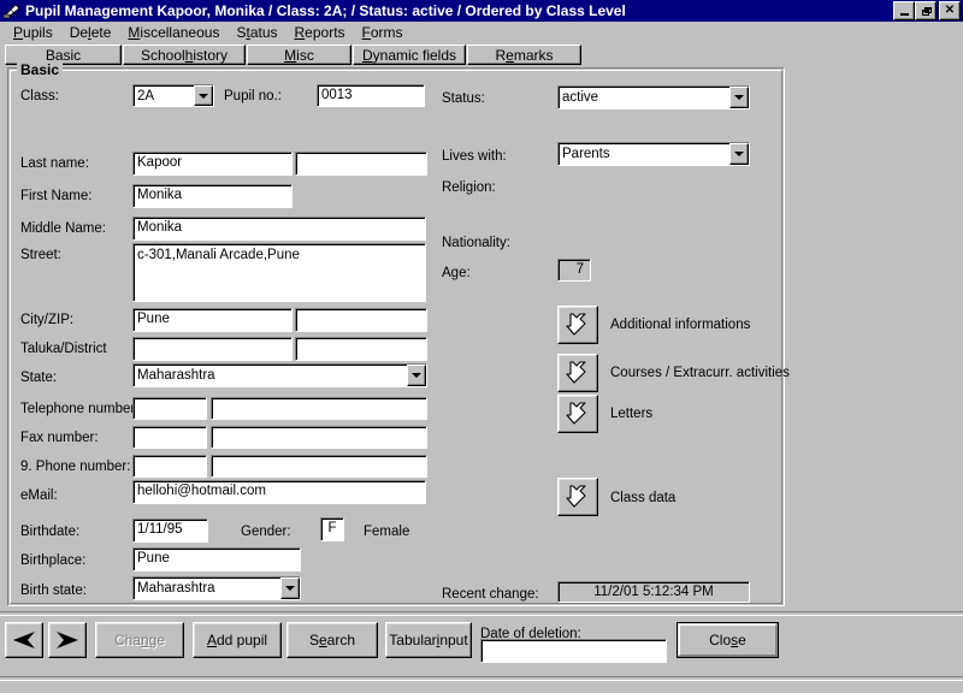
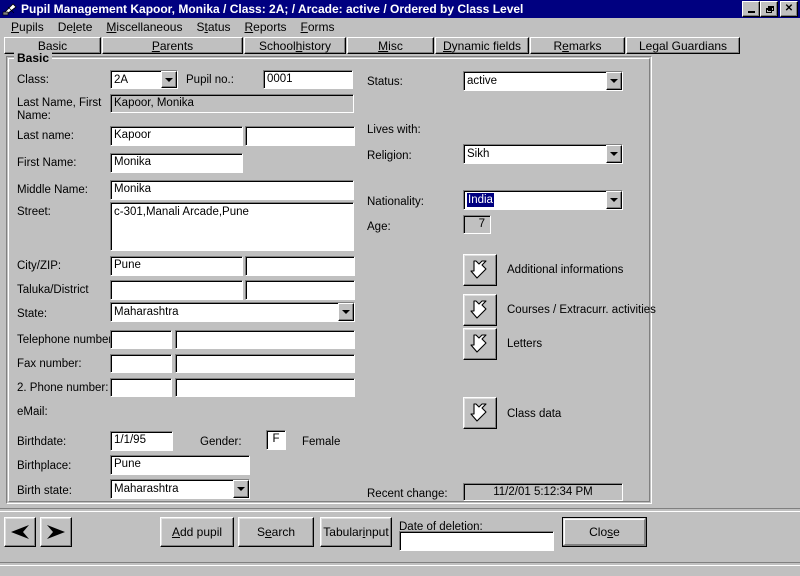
- Pupil Management Kapoor, Monika / Class: 2A; / Status: active / Ordered by Class Level
+ Pupil Management Kapoor, Monika / Class: 2A; / Arcade: active / Ordered by Class Level
  ✕
  Pupils
  Delete
  Miscellaneous
  Status
  Reports
  Forms
  B
  asic
+ P
+ arents
  School
  h
  istory
  M
  isc
  D
  ynamic fields
  R
  e
  marks
+ Le
+ g
+ al Guardians
  Basic
  Class:
  2A
  Pupil no.:
- 0013
+ 0001
+ Last Name, First
+ Name:
+ Kapoor, Monika
  Last name:
  Kapoor
  First Name:
  Monika
  Middle Name:
  Monika
  Street:
  c-301,Manali Arcade,Pune
  City/ZIP:
  Pune
  Taluka/District
  State:
  Maharashtra
  Telephone numbe
  Fax number:
- 9. Phone number:
+ 2. Phone number:
  eMail:
- hellohi@hotmail.com
  Birthdate:
- 1/11/95
+ 1/1/95
  Gender:
  F
  Female
  Birthplace:
  Pune
  Birth state:
  Maharashtra
  Status:
  active
  Lives with:
- Parents
  Religion:
+ Sikh
  Nationality:
+ India
  Age:
  7
  Additional informations
  Courses / Extracurr. activities
  Letters
  Class data
  Recent change:
  11/2/01 5:12:34 PM
- Cha
- n
- ge
  A
  dd pupil
  S
  e
  arch
  Tabular
  i
  nput
  Date of deletion:
  Close
